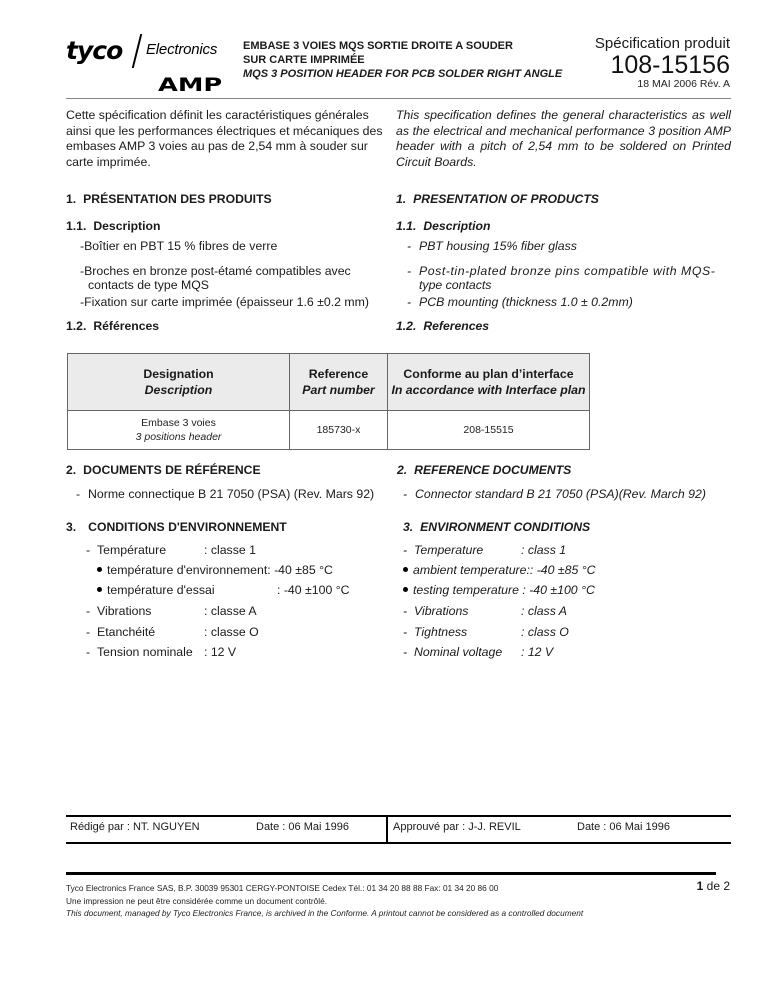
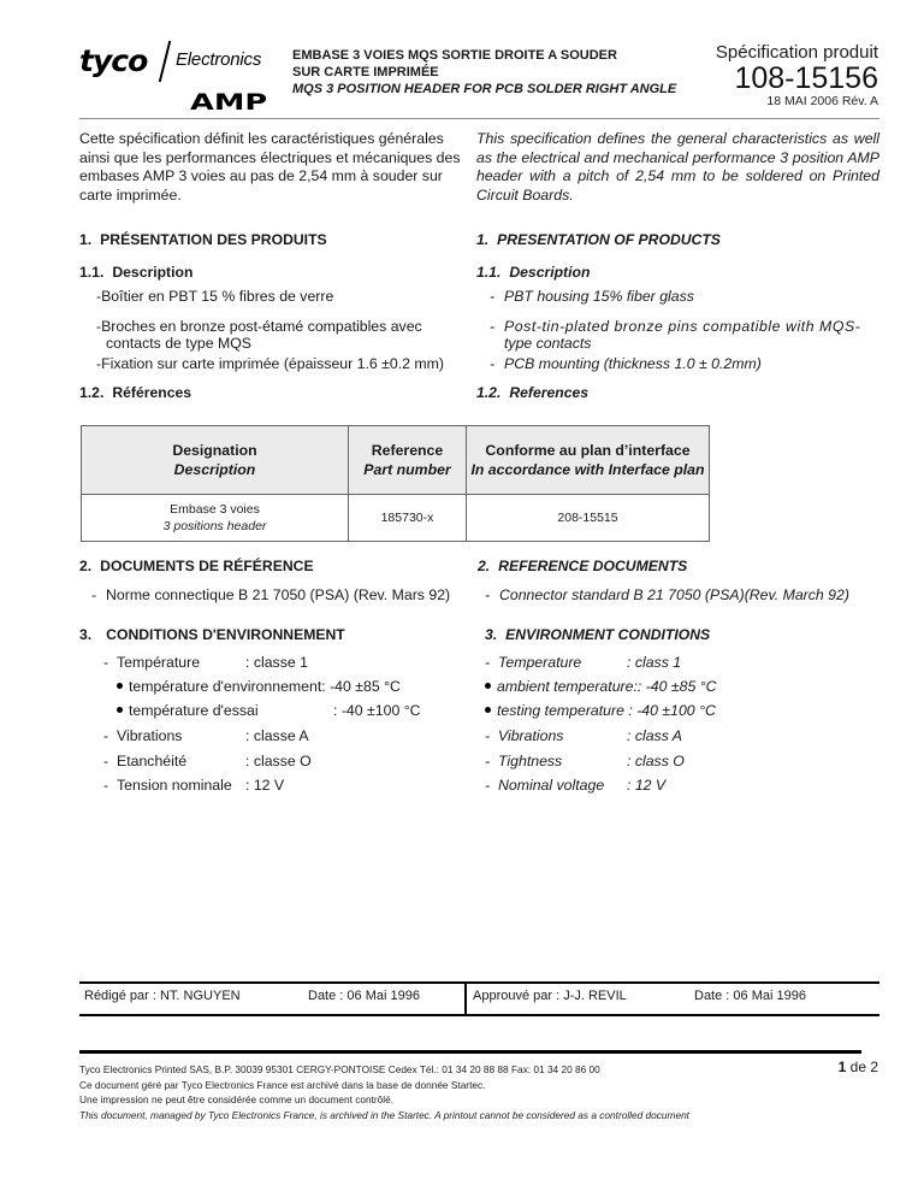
  tyco
  Electronics
  AMP
  EMBASE 3 VOIES MQS SORTIE DROITE A SOUDER
  SUR CARTE IMPRIMÉE
  MQS 3 POSITION HEADER FOR PCB SOLDER RIGHT ANGLE
  Spécification produit
  108-15156
  18 MAI 2006 Rév. A
  Cette spécification définit les caractéristiques générales ainsi que les performances électriques et mécaniques des embases AMP 3 voies au pas de 2,54 mm à souder sur carte imprimée.
  This specification defines the general characteristics as well as the electrical and mechanical performance 3 position AMP header with a pitch of 2,54 mm to be soldered on Printed Circuit Boards.
  1. PRÉSENTATION DES PRODUITS
  1. PRESENTATION OF PRODUCTS
  1.1. Description
  1.1. Description
  -Boîtier en PBT 15 % fibres de verre
  -Broches en bronze post-étamé compatibles avec
  contacts de type MQS
  -Fixation sur carte imprimée (épaisseur 1.6 ±0.2 mm)
  - PBT housing 15% fiber glass
  - Post-tin-plated bronze pins compatible with MQS-
  type contacts
  - PCB mounting (thickness 1.0 ± 0.2mm)
  1.2. Références
  1.2. References
  Designation Description	Reference Part number	Conforme au plan d’interface In accordance with Interface plan
  Embase 3 voies 3 positions header	185730-x	208-15515
  2. DOCUMENTS DE RÉFÉRENCE
  2. REFERENCE DOCUMENTS
  - Norme connectique B 21 7050 (PSA) (Rev. Mars 92)
  - Connector standard B 21 7050 (PSA)(Rev. March 92)
  3. CONDITIONS D'ENVIRONNEMENT
  3. ENVIRONMENT CONDITIONS
  - Température : classe 1
  température d'environnement: -40 ±85 °C
  température d'essai : -40 ±100 °C
  - Vibrations : classe A
  - Etanchéité : classe O
  - Tension nominale : 12 V
  - Temperature : class 1
  ambient temperature:: -40 ±85 °C
  testing temperature : -40 ±100 °C
  - Vibrations : class A
  - Tightness : class O
  - Nominal voltage : 12 V
  Rédigé par : NT. NGUYEN
  Date : 06 Mai 1996
  Approuvé par : J-J. REVIL
  Date : 06 Mai 1996
- Tyco Electronics France SAS, B.P. 30039 95301 CERGY-PONTOISE Cedex Tél.: 01 34 20 88 88 Fax: 01 34 20 86 00
+ Tyco Electronics Printed SAS, B.P. 30039 95301 CERGY-PONTOISE Cedex Tél.: 01 34 20 88 88 Fax: 01 34 20 86 00
+ Ce document géré par Tyco Electronics France est archivé dans la base de donnée Startec.
  Une impression ne peut être considérée comme un document contrôlé.
- This document, managed by Tyco Electronics France, is archived in the Conforme. A printout cannot be considered as a controlled document
+ This document, managed by Tyco Electronics France, is archived in the Startec. A printout cannot be considered as a controlled document
  1 de 2
